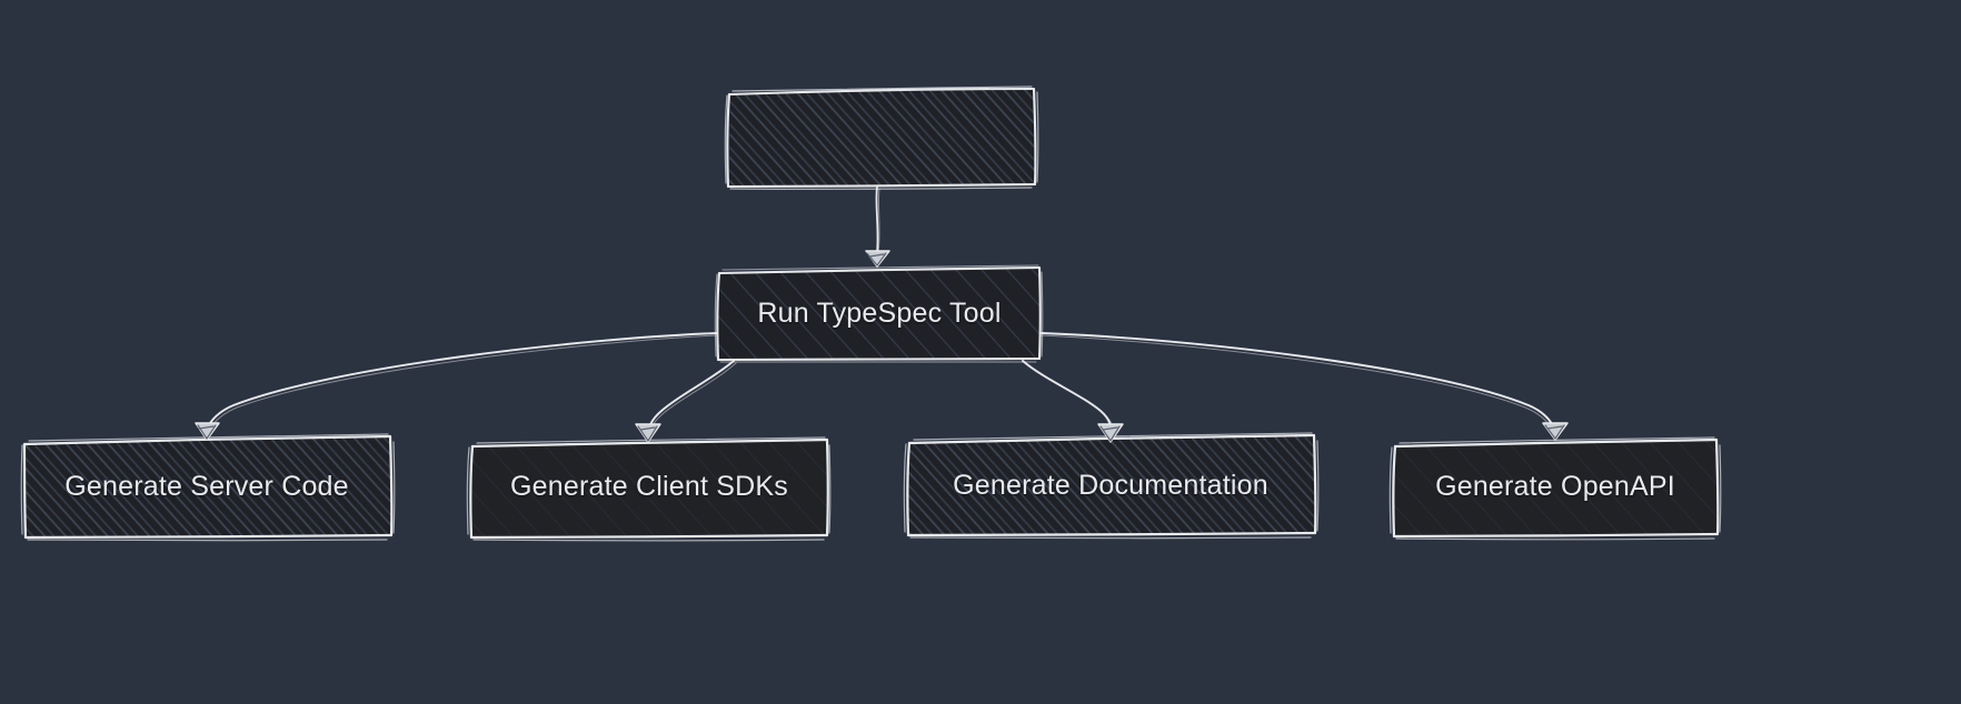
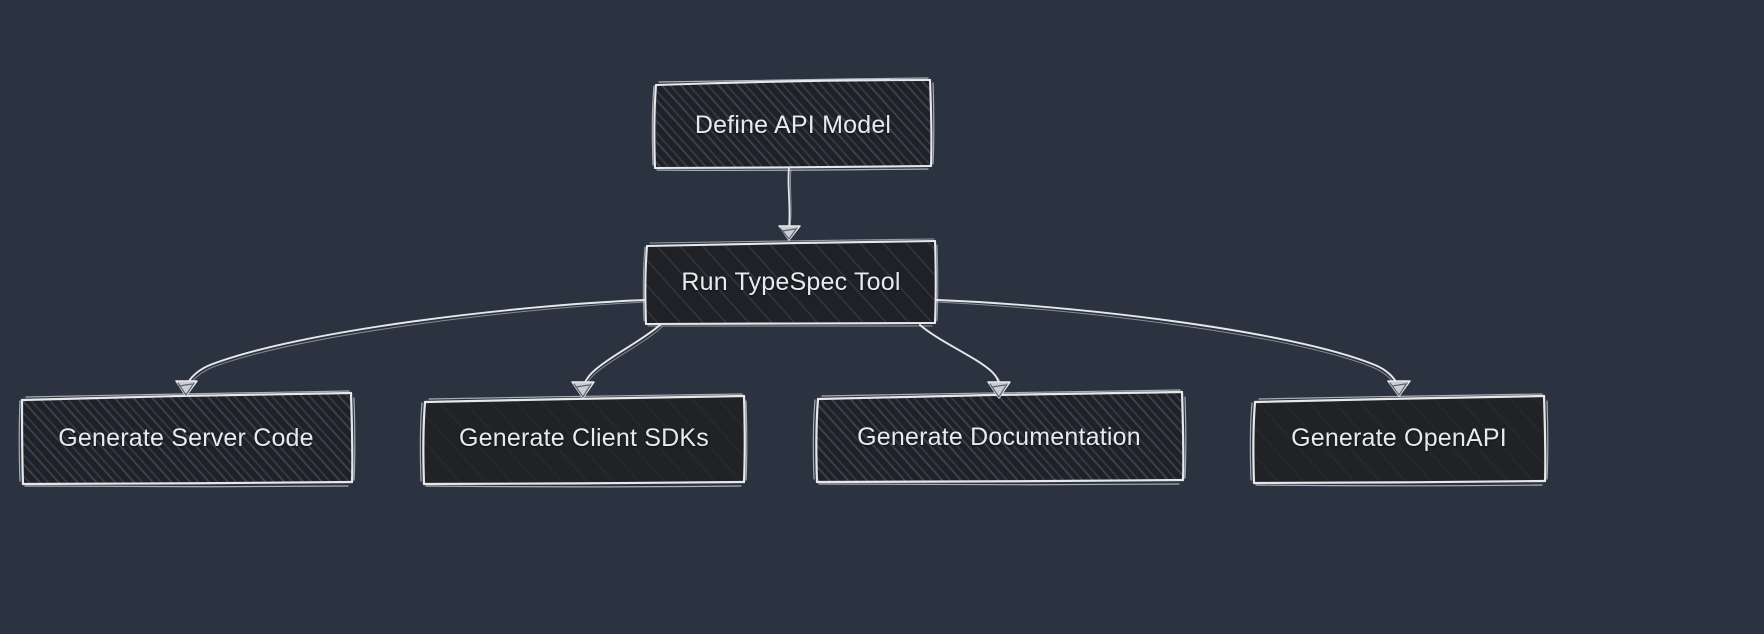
+ Define API Model
  Run TypeSpec Tool
  Generate Server Code
  Generate Client SDKs
  Generate Documentation
  Generate OpenAPI
